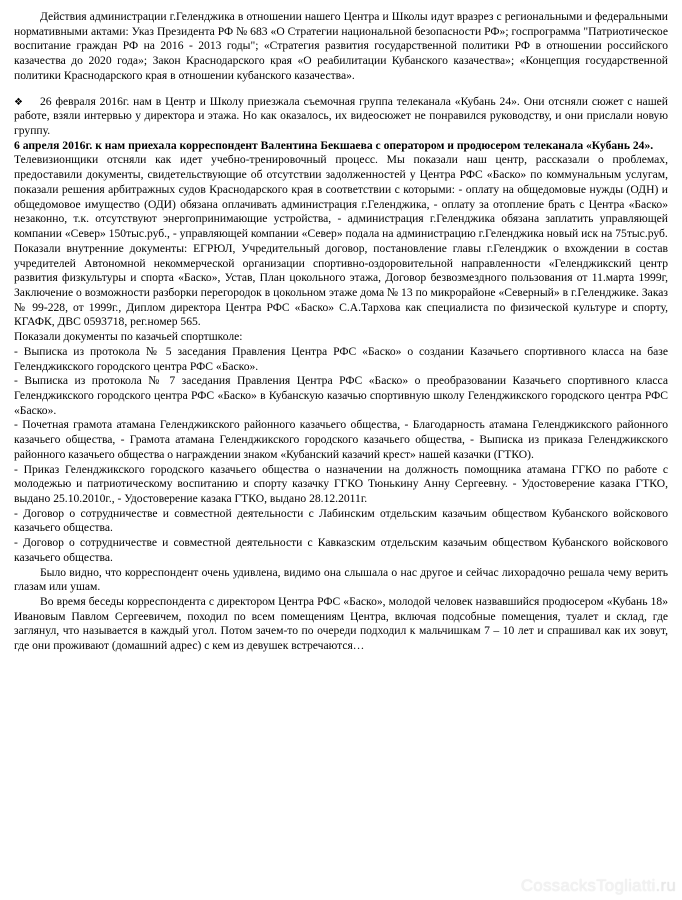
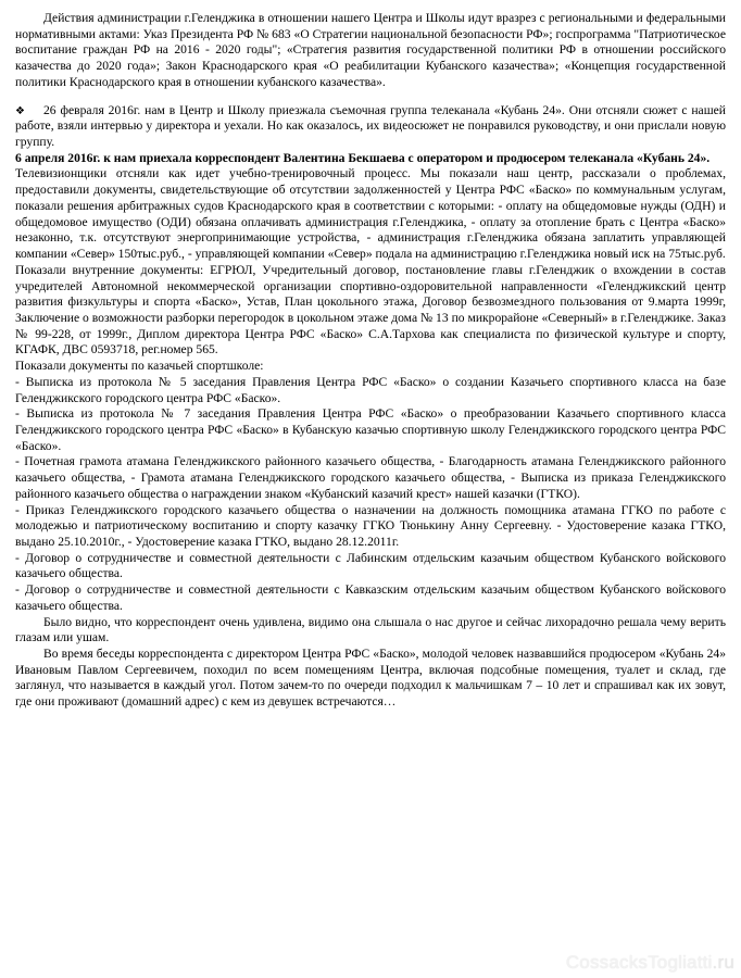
- Действия администрации г.Геленджика в отношении нашего Центра и Школы идут вразрез с региональными и федеральными нормативными актами: Указ Президента РФ № 683 «О Стратегии национальной безопасности РФ»; госпрограмма "Патриотическое воспитание граждан РФ на 2016 - 2013 годы"; «Стратегия развития государственной политики РФ в отношении российского казачества до 2020 года»; Закон Краснодарского края «О реабилитации Кубанского казачества»; «Концепция государственной политики Краснодарского края в отношении кубанского казачества».
+ Действия администрации г.Геленджика в отношении нашего Центра и Школы идут вразрез с региональными и федеральными нормативными актами: Указ Президента РФ № 683 «О Стратегии национальной безопасности РФ»; госпрограмма "Патриотическое воспитание граждан РФ на 2016 - 2020 годы"; «Стратегия развития государственной политики РФ в отношении российского казачества до 2020 года»; Закон Краснодарского края «О реабилитации Кубанского казачества»; «Концепция государственной политики Краснодарского края в отношении кубанского казачества».
- ❖ 26 февраля 2016г. нам в Центр и Школу приезжала съемочная группа телеканала «Кубань 24». Они отсняли сюжет с нашей работе, взяли интервью у директора и этажа. Но как оказалось, их видеосюжет не понравился руководству, и они прислали новую группу.
+ ❖ 26 февраля 2016г. нам в Центр и Школу приезжала съемочная группа телеканала «Кубань 24». Они отсняли сюжет с нашей работе, взяли интервью у директора и уехали. Но как оказалось, их видеосюжет не понравился руководству, и они прислали новую группу.
  6 апреля 2016г. к нам приехала корреспондент Валентина Бекшаева с оператором и продюсером телеканала «Кубань 24».
  Телевизионщики отсняли как идет учебно-тренировочный процесс. Мы показали наш центр, рассказали о проблемах, предоставили документы, свидетельствующие об отсутствии задолженностей у Центра РФС «Баско» по коммунальным услугам, показали решения арбитражных судов Краснодарского края в соответствии с которыми: - оплату на общедомовые нужды (ОДН) и общедомовое имущество (ОДИ) обязана оплачивать администрация г.Геленджика, - оплату за отопление брать с Центра «Баско» незаконно, т.к. отсутствуют энергопринимающие устройства, - администрация г.Геленджика обязана заплатить управляющей компании «Север» 150тыс.руб., - управляющей компании «Север» подала на администрацию г.Геленджика новый иск на 75тыс.руб.
- Показали внутренние документы: ЕГРЮЛ, Учредительный договор, постановление главы г.Геленджик о вхождении в состав учредителей Автономной некоммерческой организации спортивно-оздоровительной направленности «Геленджикский центр развития физкультуры и спорта «Баско», Устав, План цокольного этажа, Договор безвозмездного пользования от 11.марта 1999г, Заключение о возможности разборки перегородок в цокольном этаже дома № 13 по микрорайоне «Северный» в г.Геленджике. Заказ № 99-228, от 1999г., Диплом директора Центра РФС «Баско» С.А.Тархова как специалиста по физической культуре и спорту, КГАФК, ДВС 0593718, рег.номер 565.
+ Показали внутренние документы: ЕГРЮЛ, Учредительный договор, постановление главы г.Геленджик о вхождении в состав учредителей Автономной некоммерческой организации спортивно-оздоровительной направленности «Геленджикский центр развития физкультуры и спорта «Баско», Устав, План цокольного этажа, Договор безвозмездного пользования от 9.марта 1999г, Заключение о возможности разборки перегородок в цокольном этаже дома № 13 по микрорайоне «Северный» в г.Геленджике. Заказ № 99-228, от 1999г., Диплом директора Центра РФС «Баско» С.А.Тархова как специалиста по физической культуре и спорту, КГАФК, ДВС 0593718, рег.номер 565.
  Показали документы по казачьей спортшколе:
  - Выписка из протокола № 5 заседания Правления Центра РФС «Баско» о создании Казачьего спортивного класса на базе Геленджикского городского центра РФС «Баско».
  - Выписка из протокола № 7 заседания Правления Центра РФС «Баско» о преобразовании Казачьего спортивного класса Геленджикского городского центра РФС «Баско» в Кубанскую казачью спортивную школу Геленджикского городского центра РФС «Баско».
  - Почетная грамота атамана Геленджикского районного казачьего общества, - Благодарность атамана Геленджикского районного казачьего общества, - Грамота атамана Геленджикского городского казачьего общества, - Выписка из приказа Геленджикского районного казачьего общества о награждении знаком «Кубанский казачий крест» нашей казачки (ГТКО).
  - Приказ Геленджикского городского казачьего общества о назначении на должность помощника атамана ГГКО по работе с молодежью и патриотическому воспитанию и спорту казачку ГГКО Тюнькину Анну Сергеевну. - Удостоверение казака ГТКО, выдано 25.10.2010г., - Удостоверение казака ГТКО, выдано 28.12.2011г.
  - Договор о сотрудничестве и совместной деятельности с Лабинским отдельским казачьим обществом Кубанского войскового казачьего общества.
  - Договор о сотрудничестве и совместной деятельности с Кавказским отдельским казачьим обществом Кубанского войскового казачьего общества.
  Было видно, что корреспондент очень удивлена, видимо она слышала о нас другое и сейчас лихорадочно решала чему верить глазам или ушам.
- Во время беседы корреспондента с директором Центра РФС «Баско», молодой человек назвавшийся продюсером «Кубань 18» Ивановым Павлом Сергеевичем, походил по всем помещениям Центра, включая подсобные помещения, туалет и склад, где заглянул, что называется в каждый угол. Потом зачем-то по очереди подходил к мальчишкам 7 – 10 лет и спрашивал как их зовут, где они проживают (домашний адрес) с кем из девушек встречаются…
+ Во время беседы корреспондента с директором Центра РФС «Баско», молодой человек назвавшийся продюсером «Кубань 24» Ивановым Павлом Сергеевичем, походил по всем помещениям Центра, включая подсобные помещения, туалет и склад, где заглянул, что называется в каждый угол. Потом зачем-то по очереди подходил к мальчишкам 7 – 10 лет и спрашивал как их зовут, где они проживают (домашний адрес) с кем из девушек встречаются…
